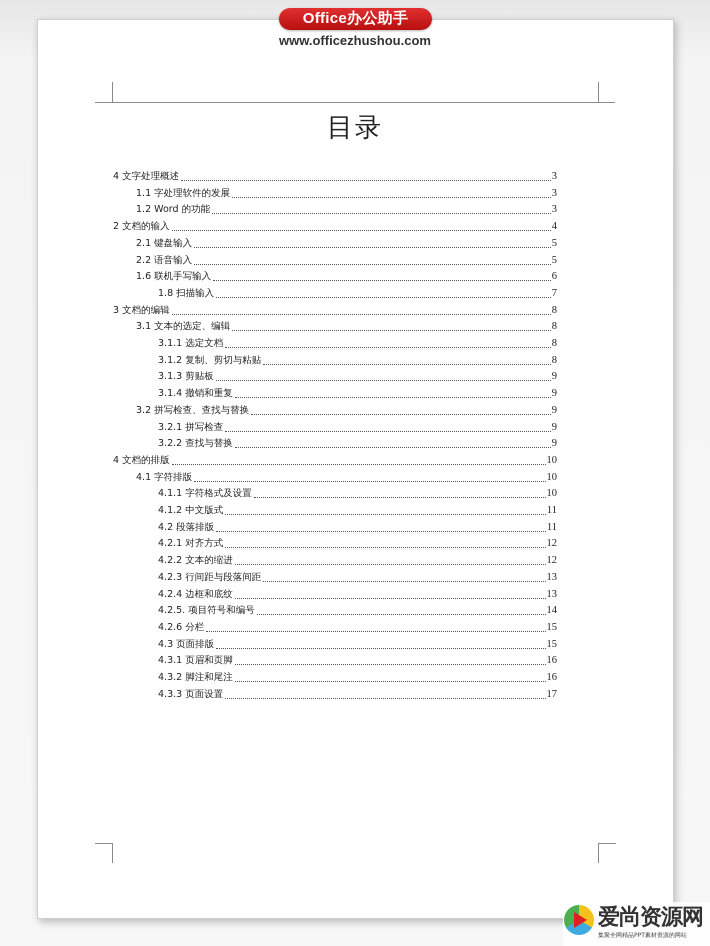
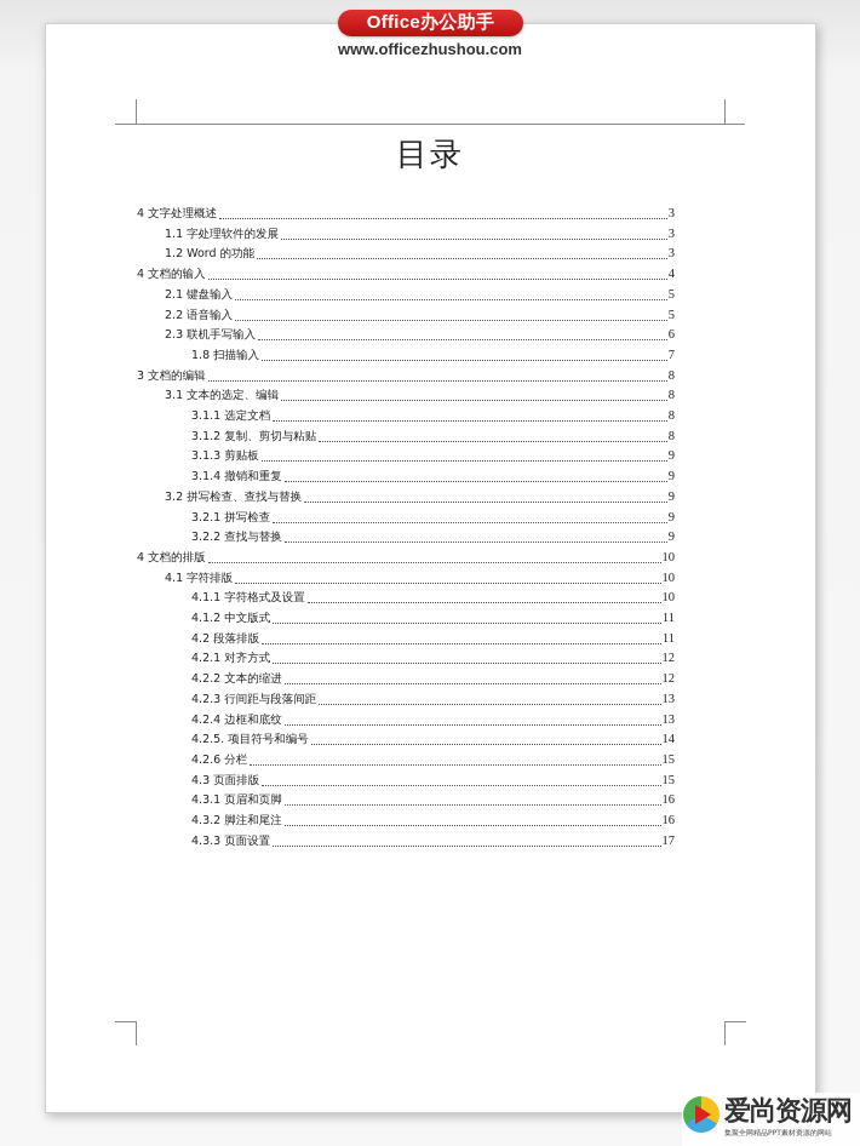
  Office办公助手
  www.officezhushou.com
  目录
  4 文字处理概述
  3
  1.1 字处理软件的发展
  3
  1.2 Word 的功能
  3
- 2 文档的输入
+ 4 文档的输入
  4
  2.1 键盘输入
  5
  2.2 语音输入
  5
- 1.6 联机手写输入
+ 2.3 联机手写输入
  6
  1.8 扫描输入
  7
  3 文档的编辑
  8
  3.1 文本的选定、编辑
  8
  3.1.1 选定文档
  8
  3.1.2 复制、剪切与粘贴
  8
  3.1.3 剪贴板
  9
  3.1.4 撤销和重复
  9
  3.2 拼写检查、查找与替换
  9
  3.2.1 拼写检查
  9
  3.2.2 查找与替换
  9
  4 文档的排版
  10
  4.1 字符排版
  10
  4.1.1 字符格式及设置
  10
  4.1.2 中文版式
  11
  4.2 段落排版
  11
  4.2.1 对齐方式
  12
  4.2.2 文本的缩进
  12
  4.2.3 行间距与段落间距
  13
  4.2.4 边框和底纹
  13
  4.2.5. 项目符号和编号
  14
  4.2.6 分栏
  15
  4.3 页面排版
  15
  4.3.1 页眉和页脚
  16
  4.3.2 脚注和尾注
  16
  4.3.3 页面设置
  17
  爱尚资源网
